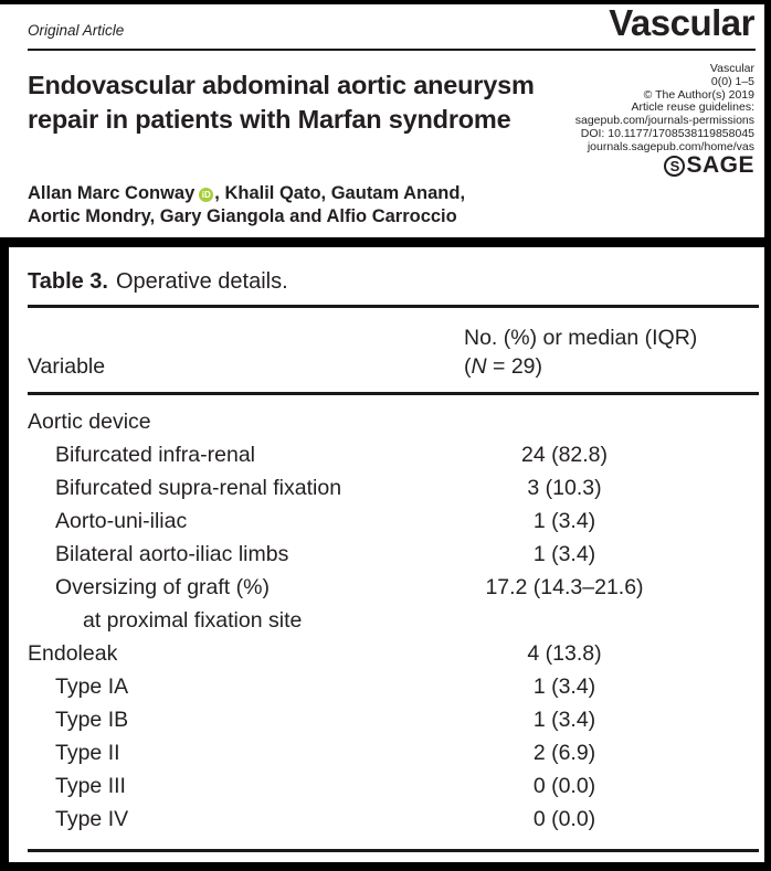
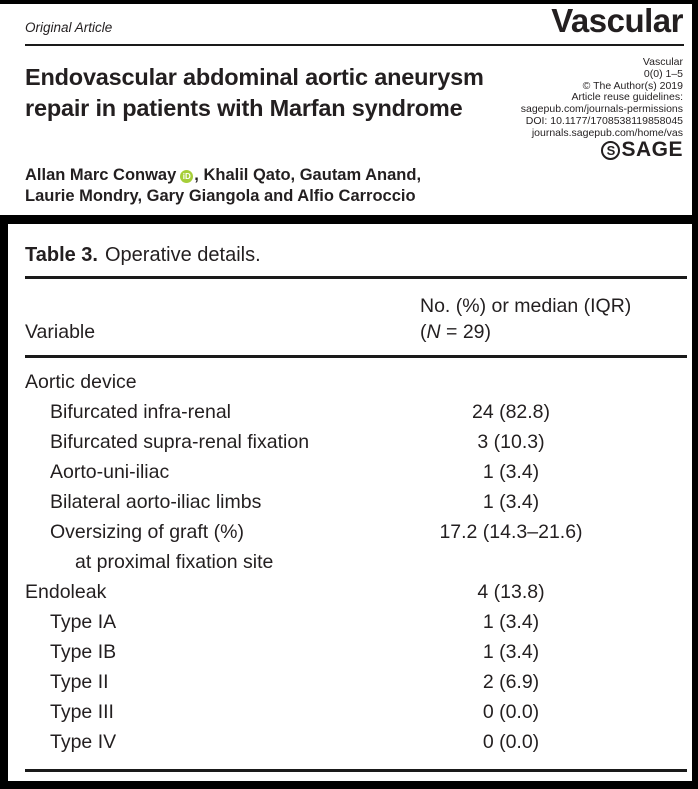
  Original Article
  Vascular
  Endovascular abdominal aortic aneurysm
  repair in patients with Marfan syndrome
  Vascular
  0(0) 1–5
  © The Author(s) 2019
  Article reuse guidelines:
  sagepub.com/journals-permissions
  DOI: 10.1177/1708538119858045
  journals.sagepub.com/home/vas
  S
  SAGE
  Allan Marc Conway iD , Khalil Qato, Gautam Anand,
- Aortic Mondry, Gary Giangola and Alfio Carroccio
+ Laurie Mondry, Gary Giangola and Alfio Carroccio
  Table 3. Operative details.
  Variable
  No. (%) or median (IQR)
  (N = 29)
  Aortic device
  Bifurcated infra-renal
  24 (82.8)
  Bifurcated supra-renal fixation
  3 (10.3)
  Aorto-uni-iliac
  1 (3.4)
  Bilateral aorto-iliac limbs
  1 (3.4)
  Oversizing of graft (%)
  17.2 (14.3–21.6)
  at proximal fixation site
  Endoleak
  4 (13.8)
  Type IA
  1 (3.4)
  Type IB
  1 (3.4)
  Type II
  2 (6.9)
  Type III
  0 (0.0)
  Type IV
  0 (0.0)
